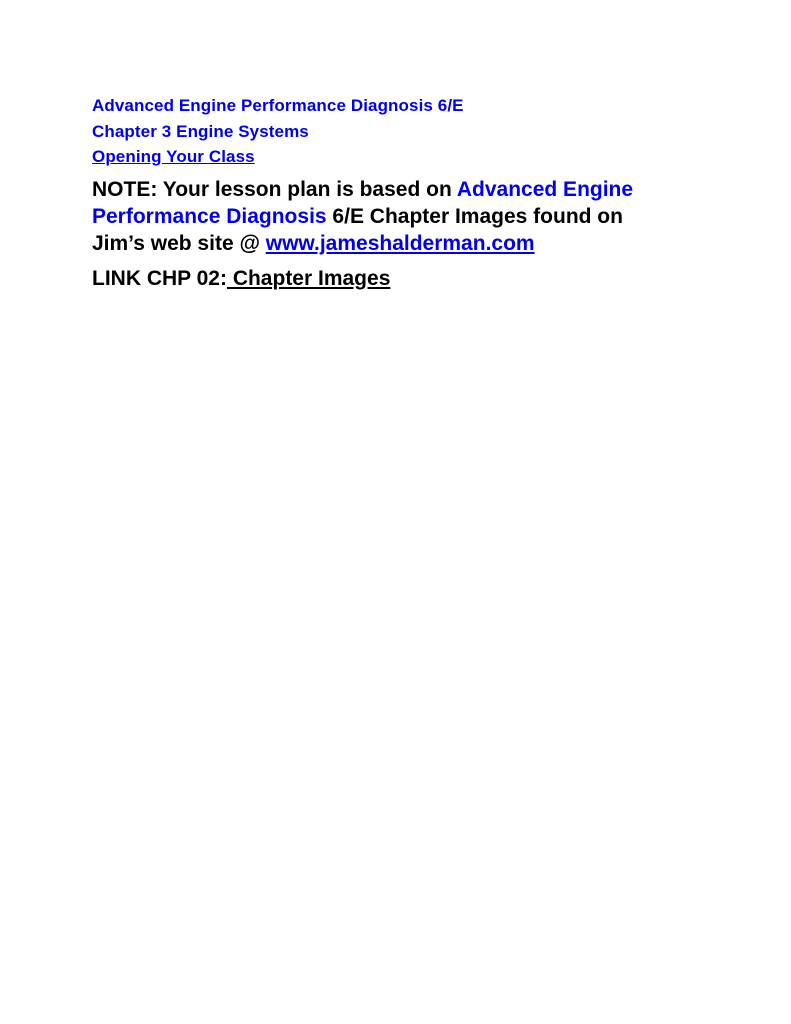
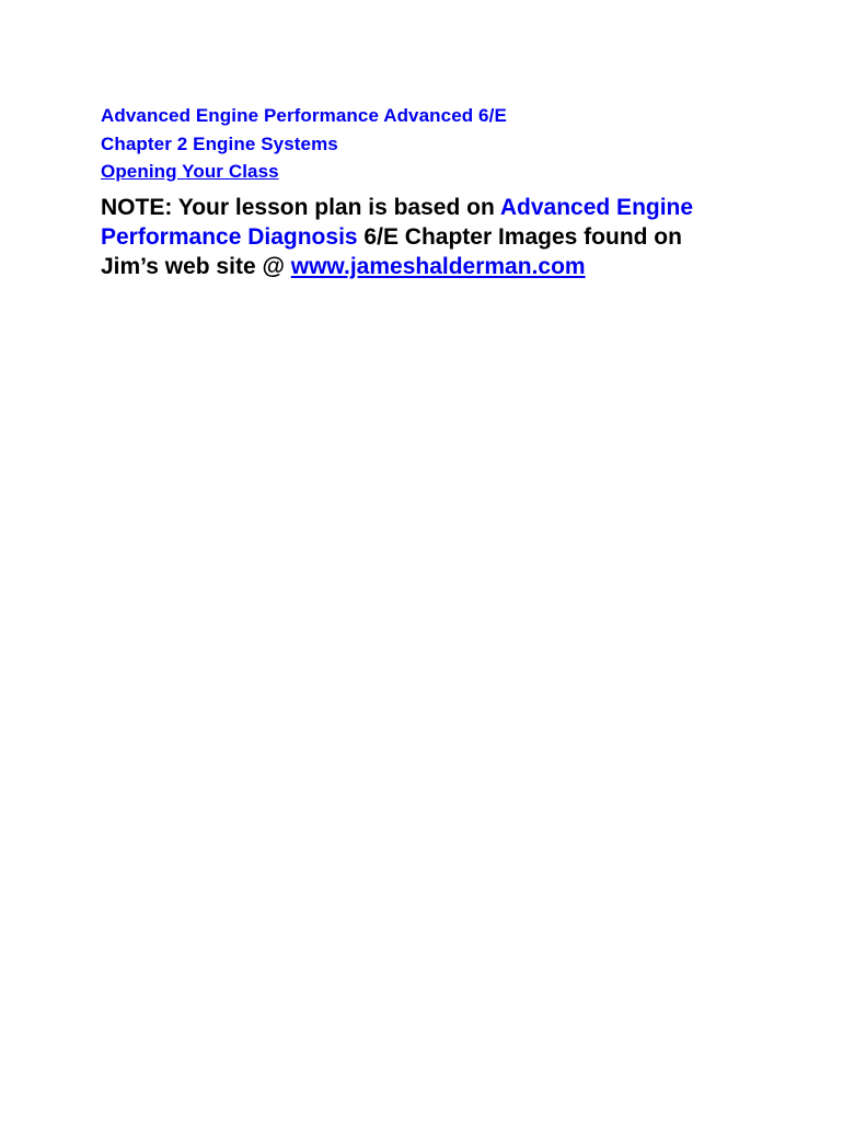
- Advanced Engine Performance Diagnosis 6/E
+ Advanced Engine Performance Advanced 6/E
- Chapter 3 Engine Systems
+ Chapter 2 Engine Systems
  Opening Your Class
  NOTE: Your lesson plan is based on Advanced Engine Performance Diagnosis 6/E Chapter Images found on Jim’s web site @ www.jameshalderman.com
- LINK CHP 02: Chapter Images
